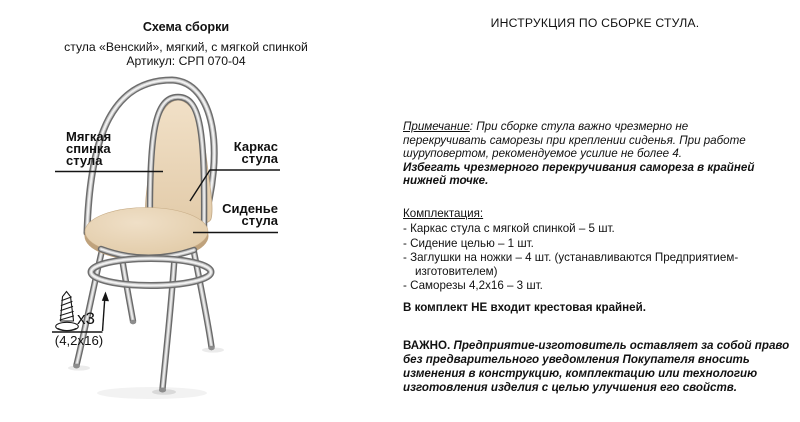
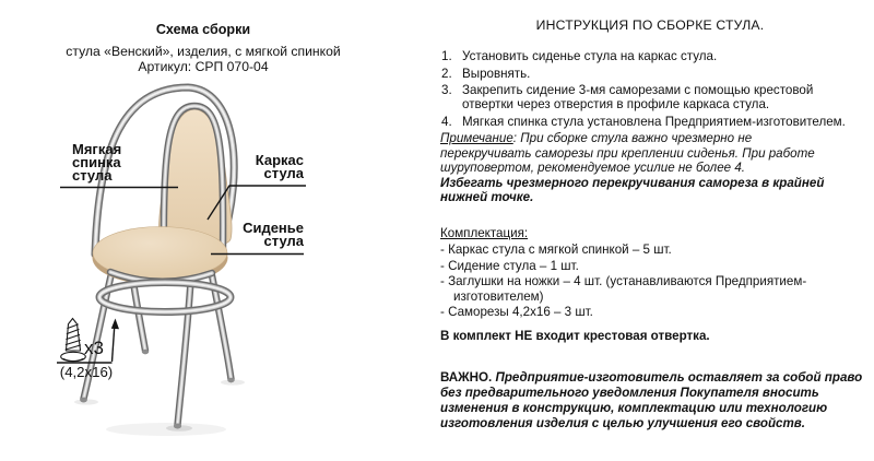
  Схема сборки
- стула «Венский», мягкий, с мягкой спинкой
+ стула «Венский», изделия, с мягкой спинкой
  Артикул: СРП 070-04
  Мягкая
  спинка
  стула
  Каркас
  стула
  Сиденье
  стула
  x3
  (4,2x16)
  ИНСТРУКЦИЯ ПО СБОРКЕ СТУЛА.
+ 1.
+ Установить сиденье стула на каркас стула.
+ 2.
+ Выровнять.
+ 3.
+ Закрепить сидение 3-мя саморезами с помощью крестовой
+ отвертки через отверстия в профиле каркаса стула.
+ 4.
+ Мягкая спинка стула установлена Предприятием-изготовителем.
  Примечание: При сборке стула важно чрезмерно не
  перекручивать саморезы при креплении сиденья. При работе
  шуруповертом, рекомендуемое усилие не более 4.
  Избегать чрезмерного перекручивания самореза в крайней
  нижней точке.
  Комплектация:
  - Каркас стула с мягкой спинкой – 5 шт.
- - Сидение целью – 1 шт.
+ - Сидение стула – 1 шт.
  - Заглушки на ножки – 4 шт. (устанавливаются Предприятием-
  изготовителем)
  - Саморезы 4,2x16 – 3 шт.
- В комплект НЕ входит крестовая крайней.
+ В комплект НЕ входит крестовая отвертка.
  ВАЖНО. Предприятие-изготовитель оставляет за собой право
  без предварительного уведомления Покупателя вносить
  изменения в конструкцию, комплектацию или технологию
  изготовления изделия с целью улучшения его свойств.
